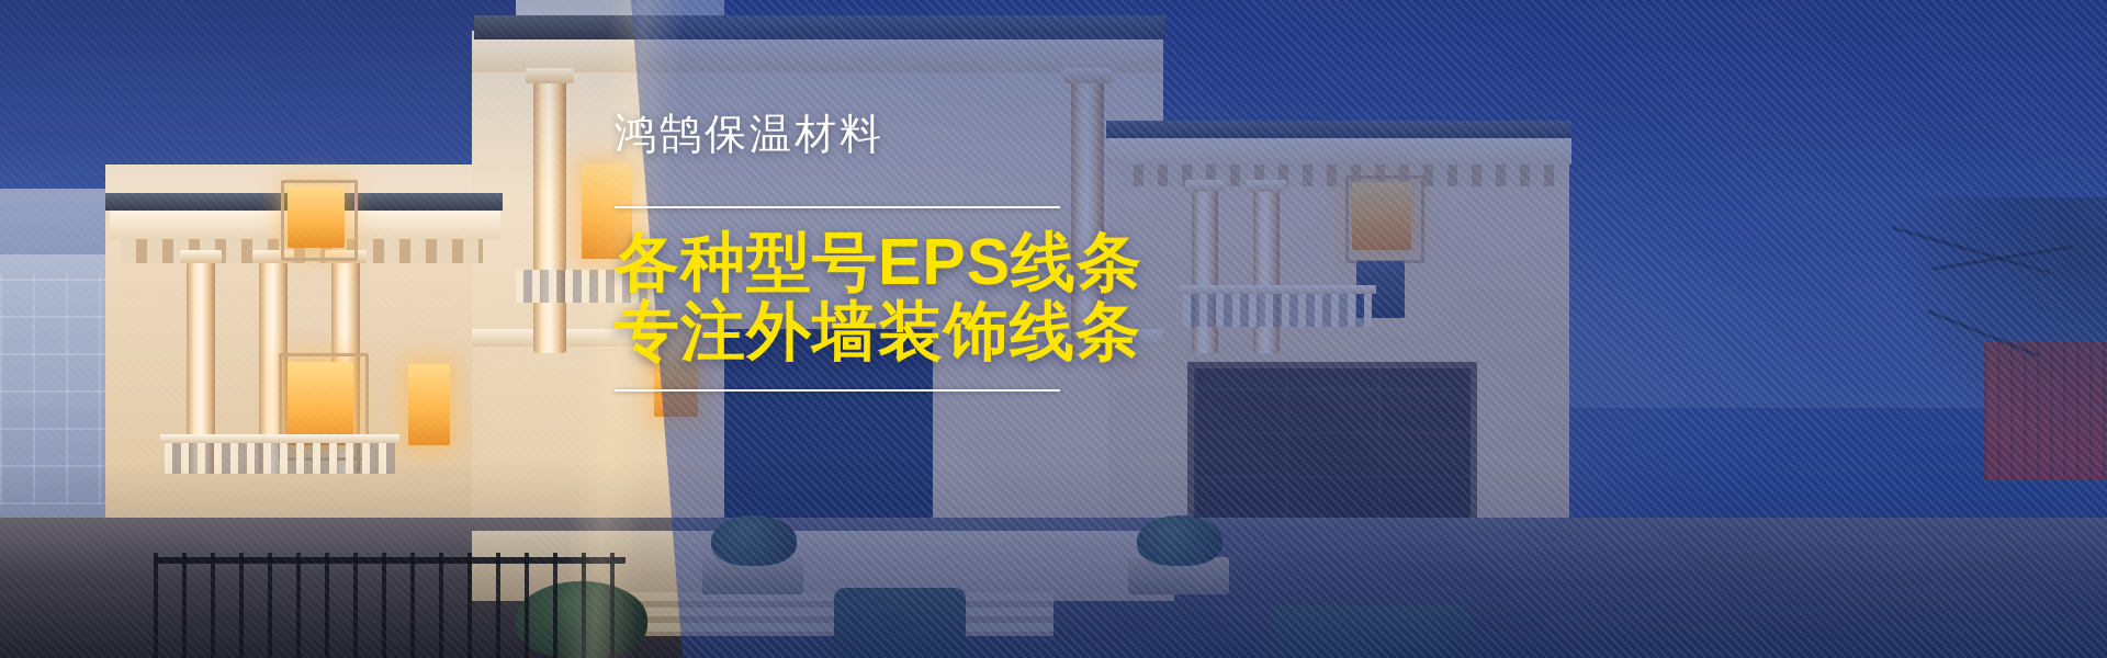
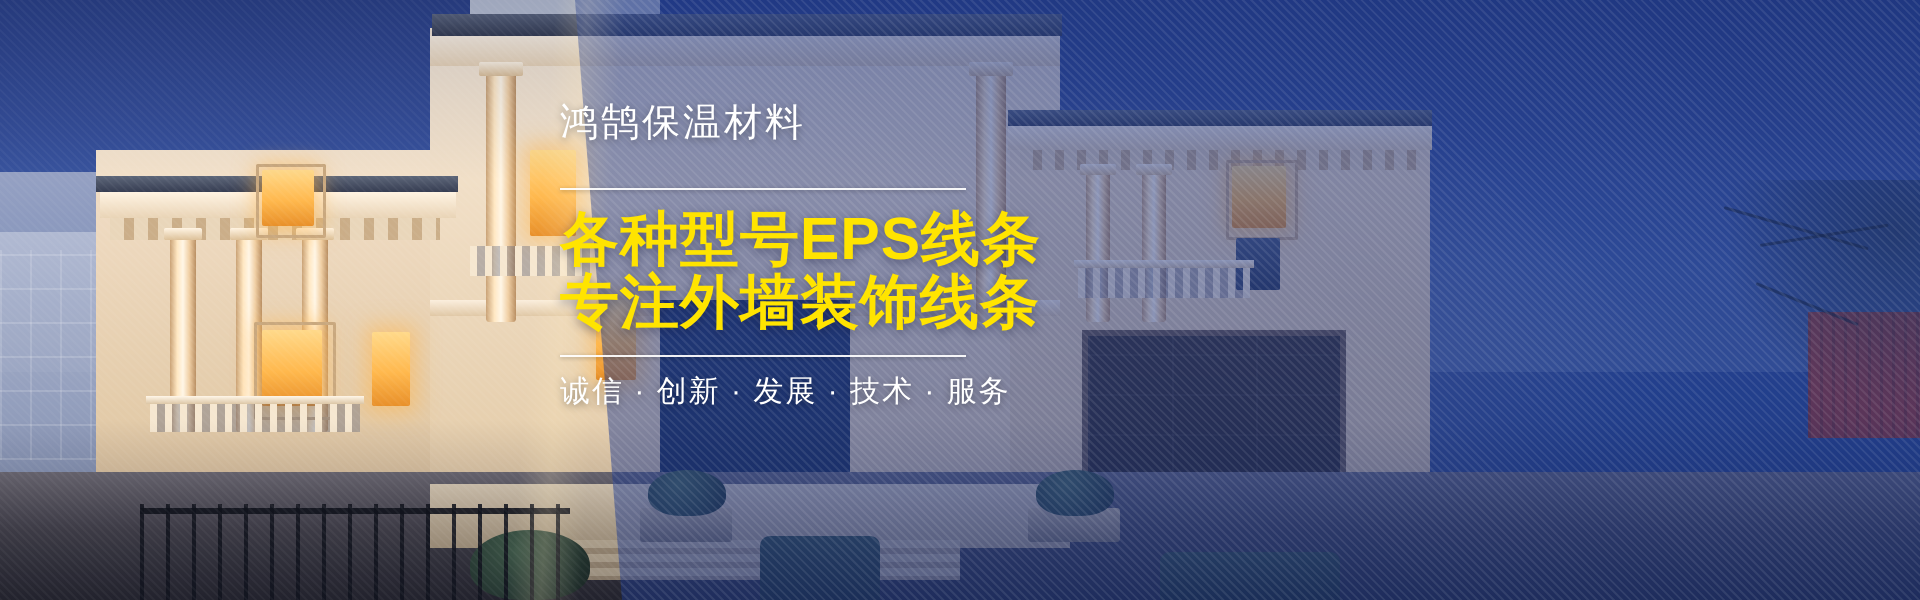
  鸿鹄保温材料
  各种型号EPS线条
  专注外墙装饰线条
+ 诚信 · 创新 · 发展 · 技术 · 服务
